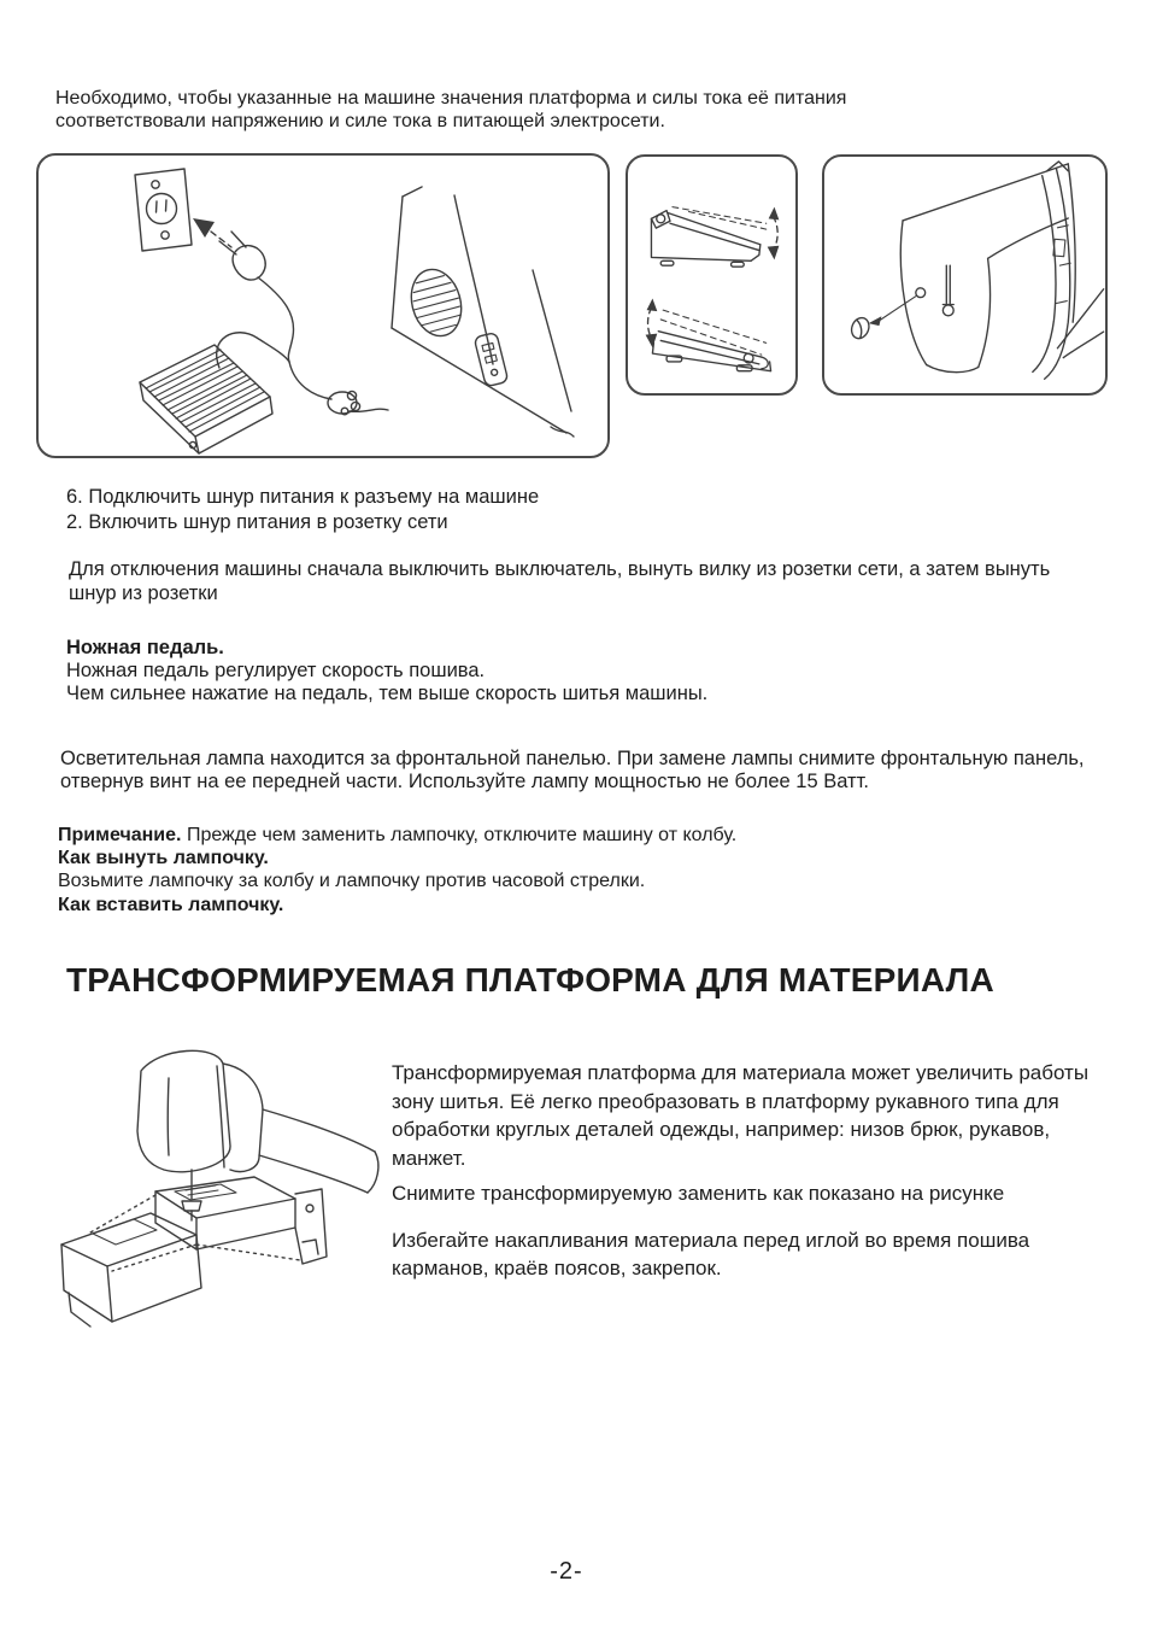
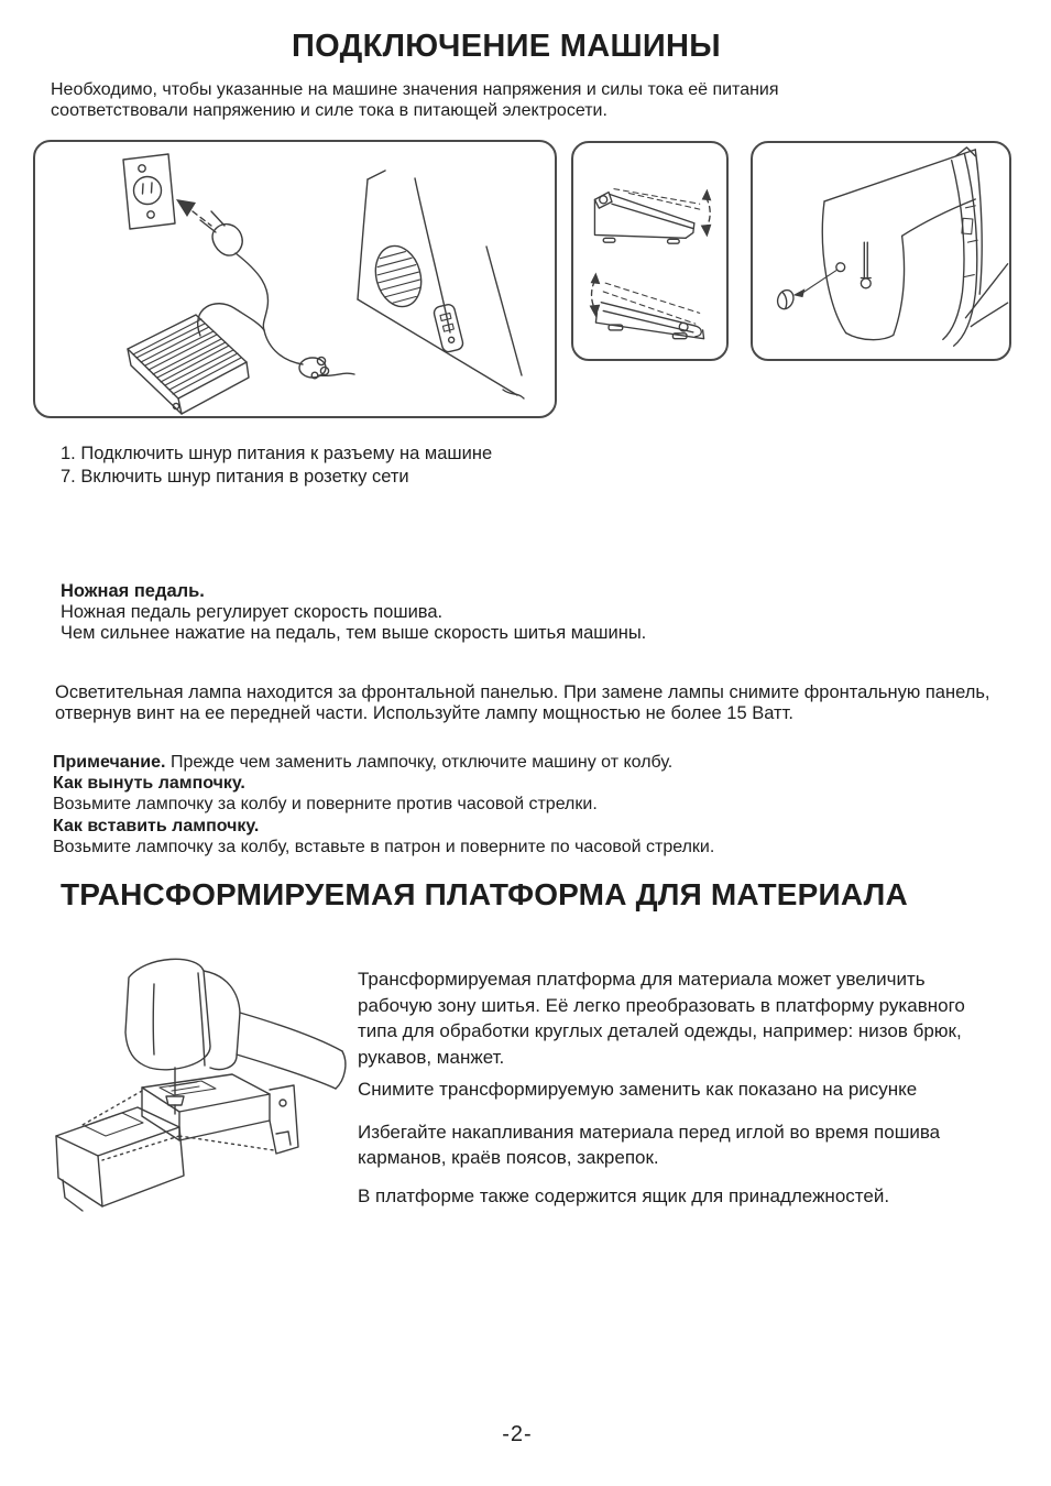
+ ПОДКЛЮЧЕНИЕ МАШИНЫ
- Необходимо, чтобы указанные на машине значения платформа и силы тока её питания соответствовали напряжению и силе тока в питающей электросети.
+ Необходимо, чтобы указанные на машине значения напряжения и силы тока её питания соответствовали напряжению и силе тока в питающей электросети.
- 6. Подключить шнур питания к разъему на машине
+ 1. Подключить шнур питания к разъему на машине
- 2. Включить шнур питания в розетку сети
+ 7. Включить шнур питания в розетку сети
- Для отключения машины сначала выключить выключатель, вынуть вилку из розетки сети, а затем вынуть шнур из розетки
  Ножная педаль.
  Ножная педаль регулирует скорость пошива.
  Чем сильнее нажатие на педаль, тем выше скорость шитья машины.
  Осветительная лампа находится за фронтальной панелью. При замене лампы снимите фронтальную панель, отвернув винт на ее передней части. Используйте лампу мощностью не более 15 Ватт.
  Примечание. Прежде чем заменить лампочку, отключите машину от колбу.
  Как вынуть лампочку.
- Возьмите лампочку за колбу и лампочку против часовой стрелки.
+ Возьмите лампочку за колбу и поверните против часовой стрелки.
  Как вставить лампочку.
+ Возьмите лампочку за колбу, вставьте в патрон и поверните по часовой стрелки.
  ТРАНСФОРМИРУЕМАЯ ПЛАТФОРМА ДЛЯ МАТЕРИАЛА
- Трансформируемая платформа для материала может увеличить работы зону шитья. Её легко преобразовать в платформу рукавного типа для обработки круглых деталей одежды, например: низов брюк, рукавов, манжет.
+ Трансформируемая платформа для материала может увеличить рабочую зону шитья. Её легко преобразовать в платформу рукавного типа для обработки круглых деталей одежды, например: низов брюк, рукавов, манжет.
  Снимите трансформируемую заменить как показано на рисунке
  Избегайте накапливания материала перед иглой во время пошива карманов, краёв поясов, закрепок.
+ В платформе также содержится ящик для принадлежностей.
  -2-
